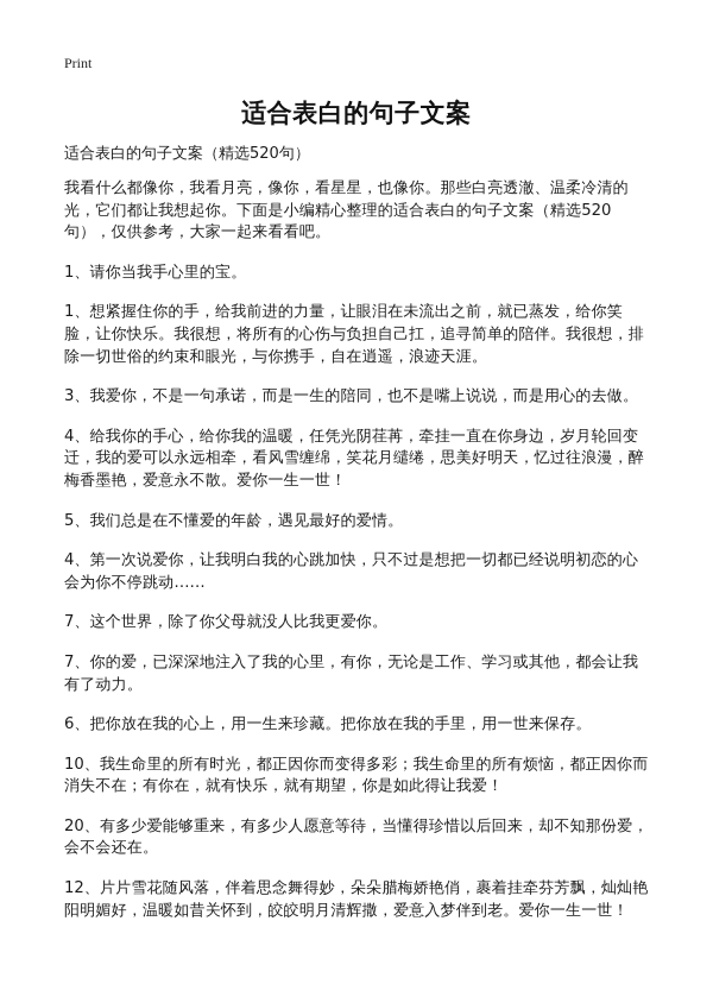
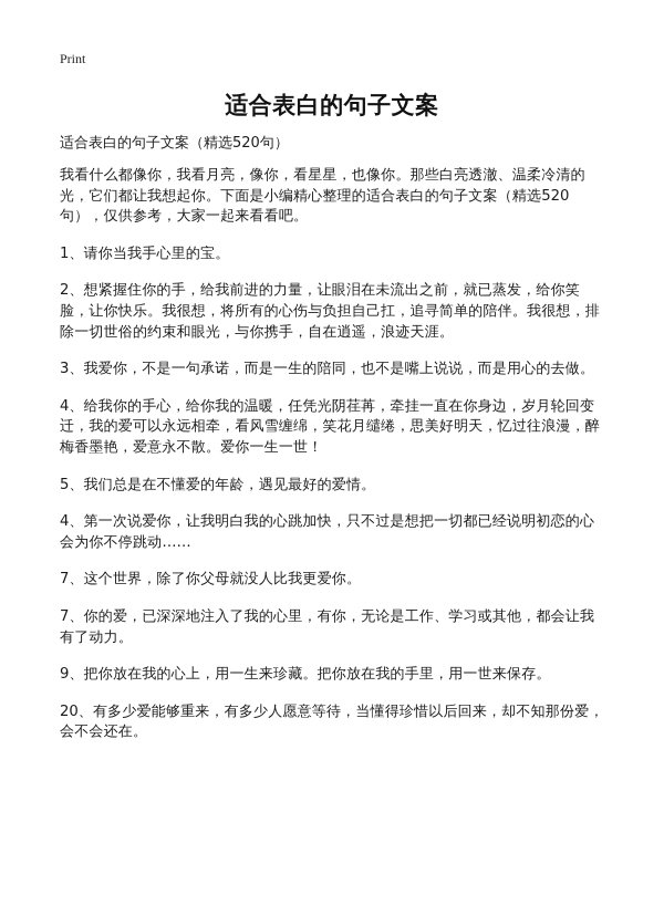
  Print
  适合表白的句子文案
  适合表白的句子文案（精选520句）
  我看什么都像你，我看月亮，像你，看星星，也像你。那些白亮透澈、温柔冷清的光，它们都让我想起你。下面是小编精心整理的适合表白的句子文案（精选520句），仅供参考，大家一起来看看吧。
  1、请你当我手心里的宝。
- 1、想紧握住你的手，给我前进的力量，让眼泪在未流出之前，就已蒸发，给你笑脸，让你快乐。我很想，将所有的心伤与负担自己扛，追寻简单的陪伴。我很想，排除一切世俗的约束和眼光，与你携手，自在逍遥，浪迹天涯。
+ 2、想紧握住你的手，给我前进的力量，让眼泪在未流出之前，就已蒸发，给你笑脸，让你快乐。我很想，将所有的心伤与负担自己扛，追寻简单的陪伴。我很想，排除一切世俗的约束和眼光，与你携手，自在逍遥，浪迹天涯。
  3、我爱你，不是一句承诺，而是一生的陪同，也不是嘴上说说，而是用心的去做。
  4、给我你的手心，给你我的温暖，任凭光阴荏苒，牵挂一直在你身边，岁月轮回变迁，我的爱可以永远相牵，看风雪缠绵，笑花月缱绻，思美好明天，忆过往浪漫，醉梅香墨艳，爱意永不散。爱你一生一世！
  5、我们总是在不懂爱的年龄，遇见最好的爱情。
  4、第一次说爱你，让我明白我的心跳加快，只不过是想把一切都已经说明初恋的心会为你不停跳动……
  7、这个世界，除了你父母就没人比我更爱你。
  7、你的爱，已深深地注入了我的心里，有你，无论是工作、学习或其他，都会让我有了动力。
- 6、把你放在我的心上，用一生来珍藏。把你放在我的手里，用一世来保存。
+ 9、把你放在我的心上，用一生来珍藏。把你放在我的手里，用一世来保存。
- 10、我生命里的所有时光，都正因你而变得多彩；我生命里的所有烦恼，都正因你而消失不在；有你在，就有快乐，就有期望，你是如此得让我爱！
  20、有多少爱能够重来，有多少人愿意等待，当懂得珍惜以后回来，却不知那份爱，会不会还在。
- 12、片片雪花随风落，伴着思念舞得妙，朵朵腊梅娇艳俏，裹着挂牵芬芳飘，灿灿艳阳明媚好，温暖如昔关怀到，皎皎明月清辉撒，爱意入梦伴到老。爱你一生一世！
